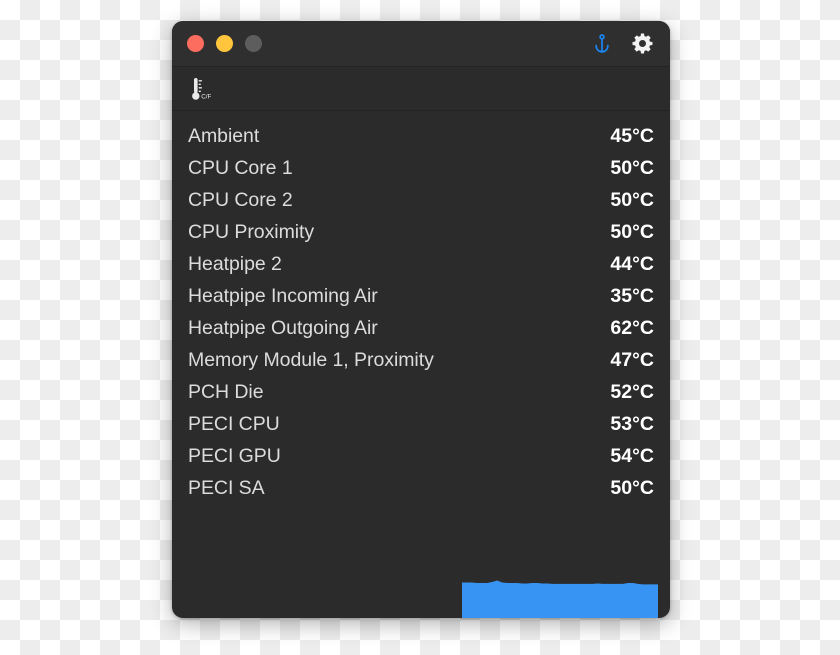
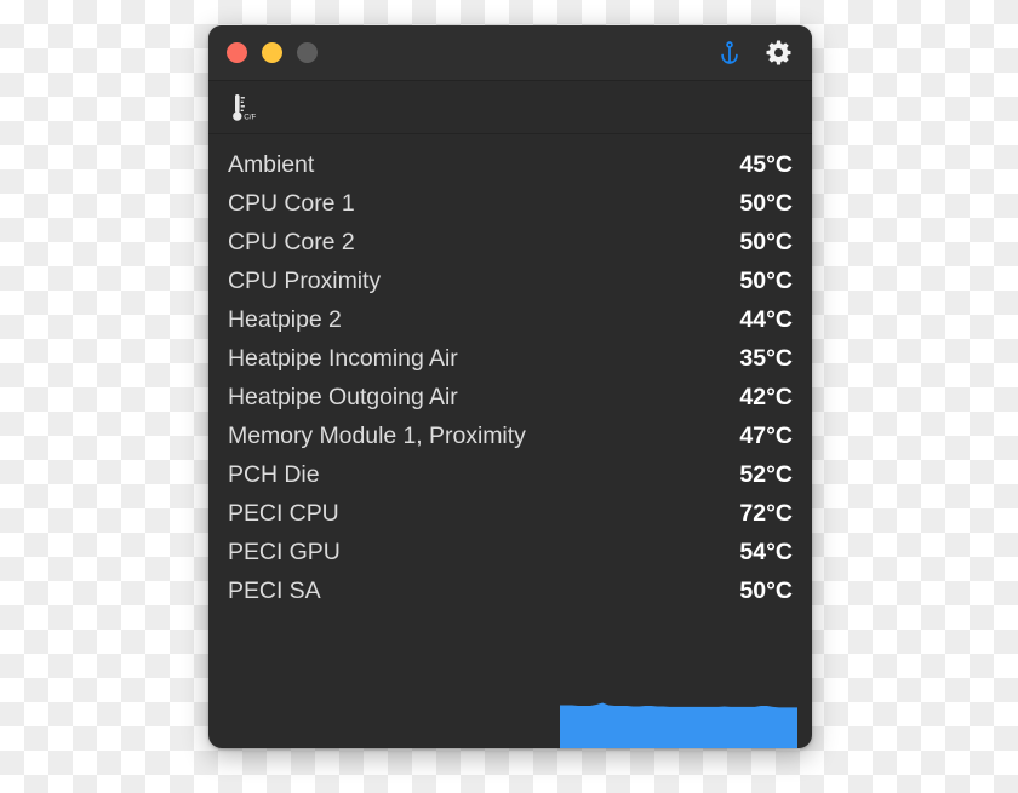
  Ambient
  45°C
  CPU Core 1
  50°C
  CPU Core 2
  50°C
  CPU Proximity
  50°C
  Heatpipe 2
  44°C
  Heatpipe Incoming Air
  35°C
  Heatpipe Outgoing Air
- 62°C
+ 42°C
  Memory Module 1, Proximity
  47°C
  PCH Die
  52°C
  PECI CPU
- 53°C
+ 72°C
  PECI GPU
  54°C
  PECI SA
  50°C
